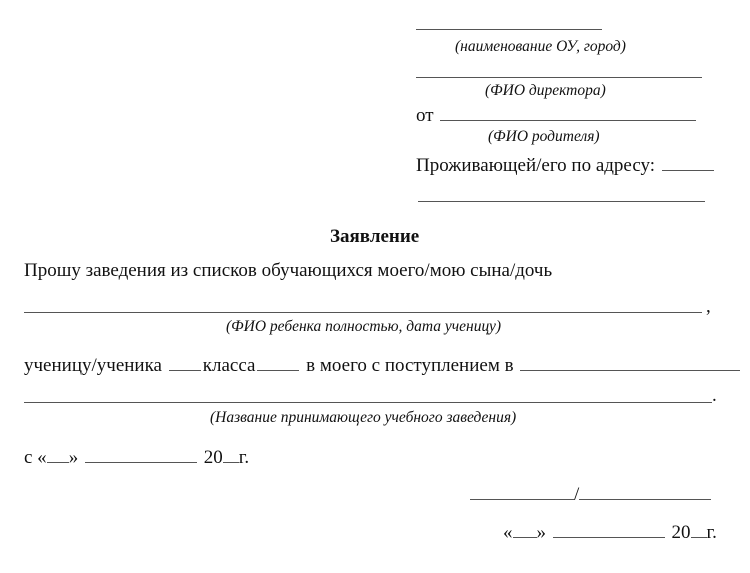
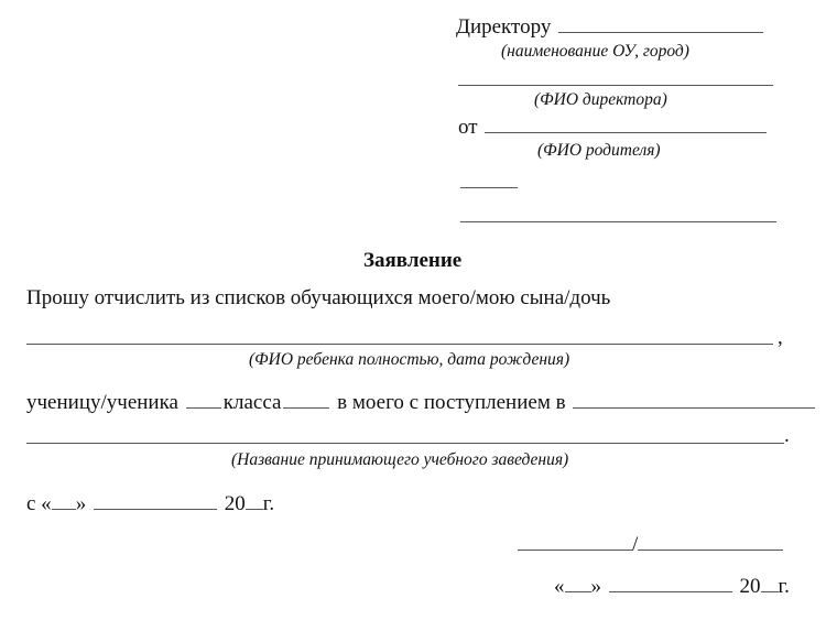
+ Директору
  (наименование ОУ, город)
  (ФИО директора)
  от
  (ФИО родителя)
- Проживающей/его по адресу:
  Заявление
- Прошу заведения из списков обучающихся моего/мою сына/дочь
+ Прошу отчислить из списков обучающихся моего/мою сына/дочь
  ,
- (ФИО ребенка полностью, дата ученицу)
+ (ФИО ребенка полностью, дата рождения)
  ученицу/ученика класса в моего с поступлением в
  .
  (Название принимающего учебного заведения)
  с « » 20 г.
  /
  « » 20 г.
